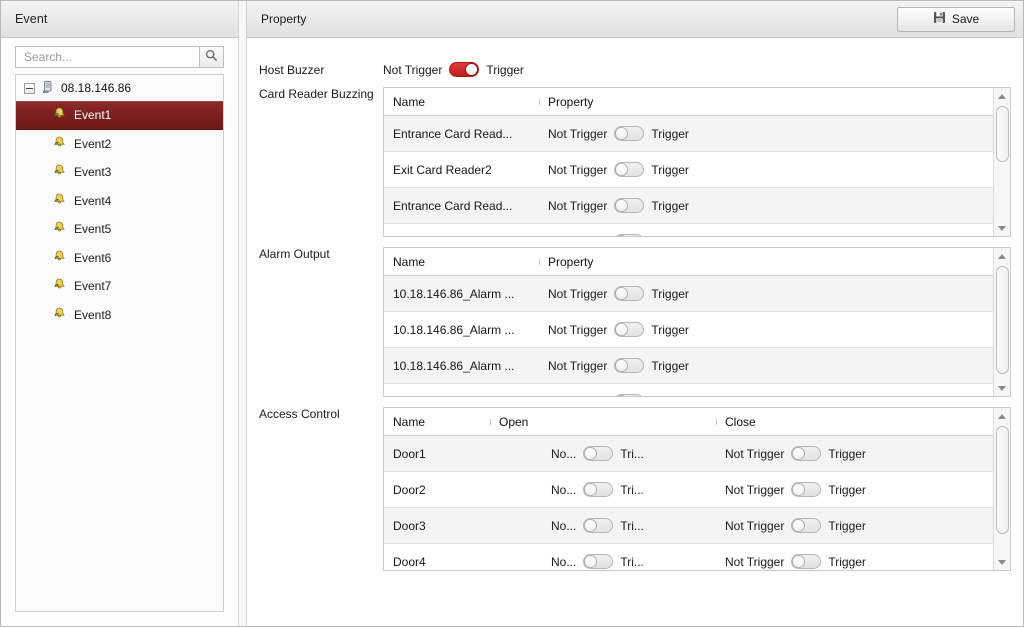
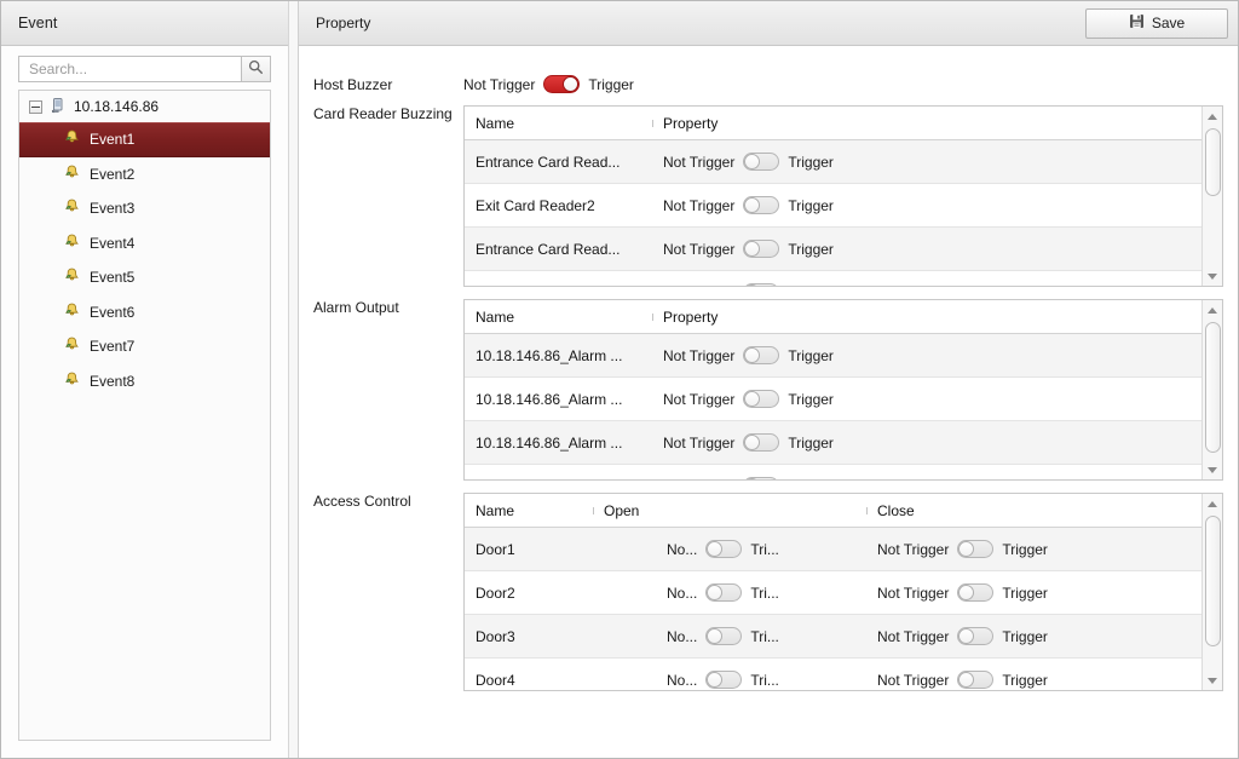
  Event
  Search...
- 08.18.146.86
+ 10.18.146.86
  Event1
  Event2
  Event3
  Event4
  Event5
  Event6
  Event7
  Event8
  Property
  Save
  Host Buzzer
  Not Trigger
  Trigger
  Card Reader Buzzing
  Name
  Property
  Entrance Card Read...
  Not Trigger
  Trigger
  Exit Card Reader2
  Not Trigger
  Trigger
  Entrance Card Read...
  Not Trigger
  Trigger
  Alarm Output
  Name
  Property
  10.18.146.86_Alarm ...
  Not Trigger
  Trigger
  10.18.146.86_Alarm ...
  Not Trigger
  Trigger
  10.18.146.86_Alarm ...
  Not Trigger
  Trigger
  Access Control
  Name
  Open
  Close
  Door1
  No...
  Tri...
  Not Trigger
  Trigger
  Door2
  No...
  Tri...
  Not Trigger
  Trigger
  Door3
  No...
  Tri...
  Not Trigger
  Trigger
  Door4
  No...
  Tri...
  Not Trigger
  Trigger
